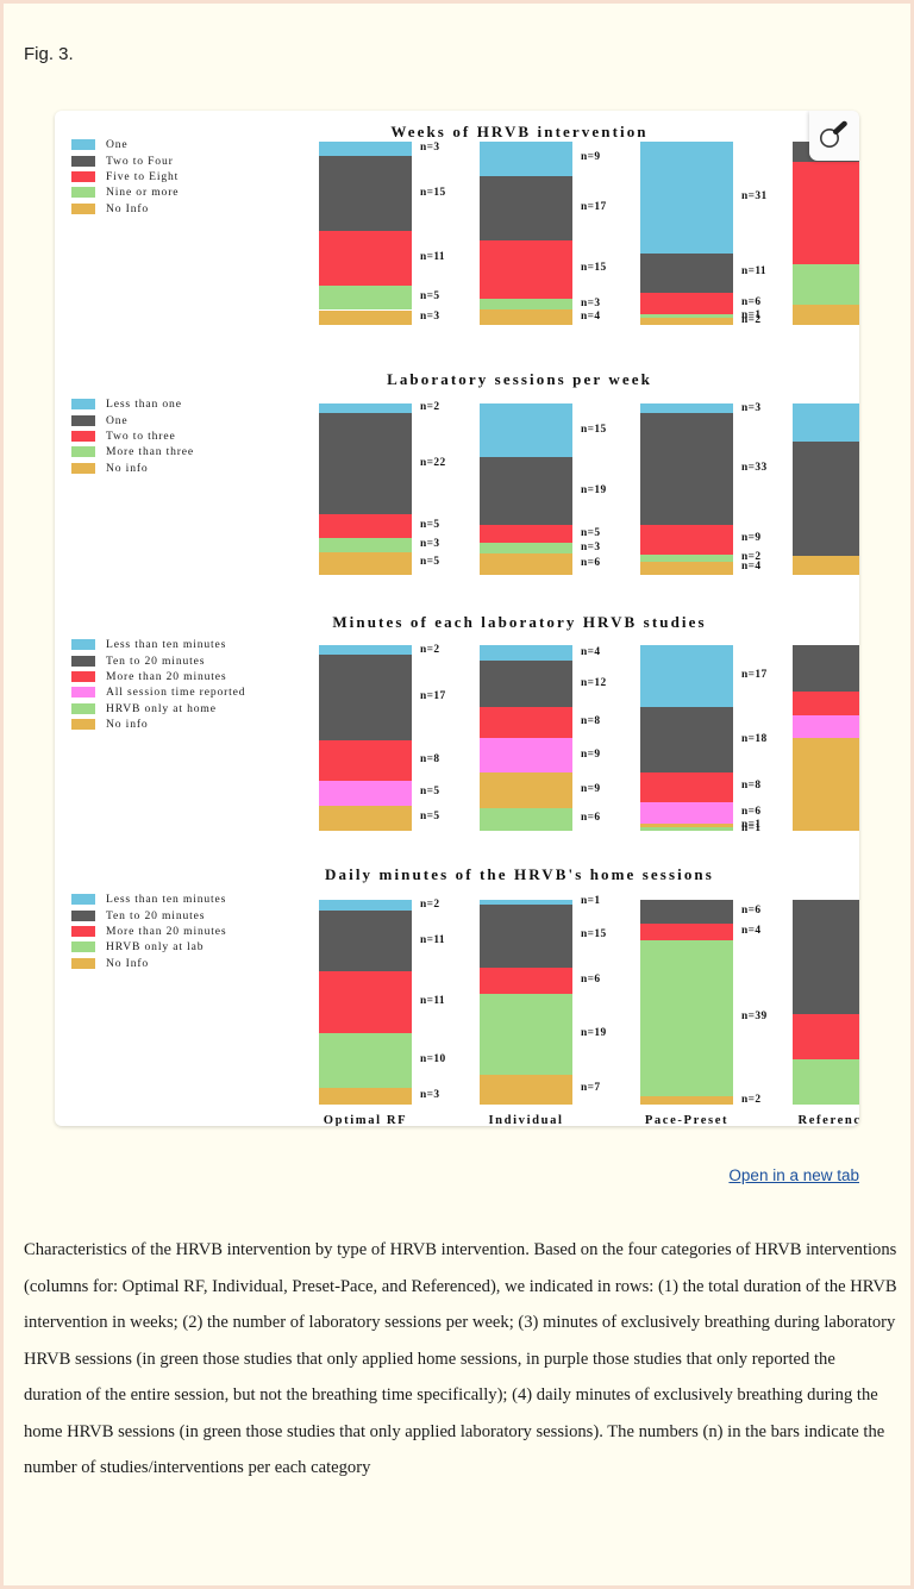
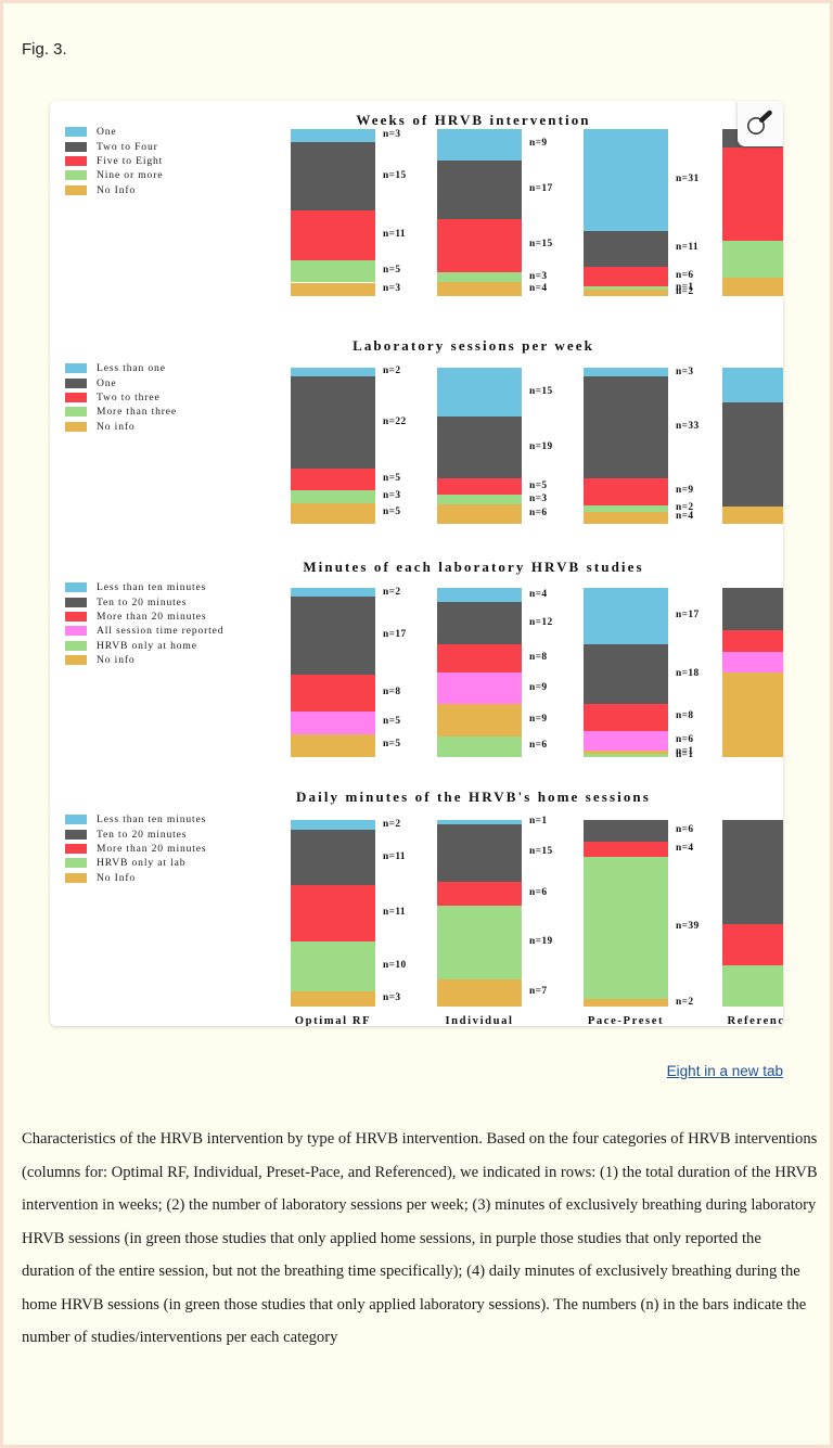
  Fig. 3.
  Weeks of HRVB intervention
  One
  Two to Four
  Five to Eight
  Nine or more
  No Info
  n=3
  n=15
  n=11
  n=5
  n=3
  n=9
  n=17
  n=15
  n=3
  n=4
  n=31
  n=11
  n=6
  n=1
  n=2
  Laboratory sessions per week
  Less than one
  One
  Two to three
  More than three
  No info
  n=2
  n=22
  n=5
  n=3
  n=5
  n=15
  n=19
  n=5
  n=3
  n=6
  n=3
  n=33
  n=9
  n=2
  n=4
  Minutes of each laboratory HRVB studies
  Less than ten minutes
  Ten to 20 minutes
  More than 20 minutes
  All session time reported
  HRVB only at home
  No info
  n=2
  n=17
  n=8
  n=5
  n=5
  n=4
  n=12
  n=8
  n=9
  n=9
  n=6
  n=17
  n=18
  n=8
  n=6
  n=1
  n=1
  Daily minutes of the HRVB's home sessions
  Less than ten minutes
  Ten to 20 minutes
  More than 20 minutes
  HRVB only at lab
  No Info
  n=2
  n=11
  n=11
  n=10
  n=3
  n=1
  n=15
  n=6
  n=19
  n=7
  n=6
  n=4
  n=39
  n=2
  Optimal RF
  Individual
  Pace-Preset
  Referenc
- Open in a new tab
+ Eight in a new tab
  Characteristics of the HRVB intervention by type of HRVB intervention. Based on the four categories of HRVB interventions (columns for: Optimal RF, Individual, Preset-Pace, and Referenced), we indicated in rows: (1) the total duration of the HRVB intervention in weeks; (2) the number of laboratory sessions per week; (3) minutes of exclusively breathing during laboratory HRVB sessions (in green those studies that only applied home sessions, in purple those studies that only reported the duration of the entire session, but not the breathing time specifically); (4) daily minutes of exclusively breathing during the home HRVB sessions (in green those studies that only applied laboratory sessions). The numbers (n) in the bars indicate the number of studies/interventions per each category
